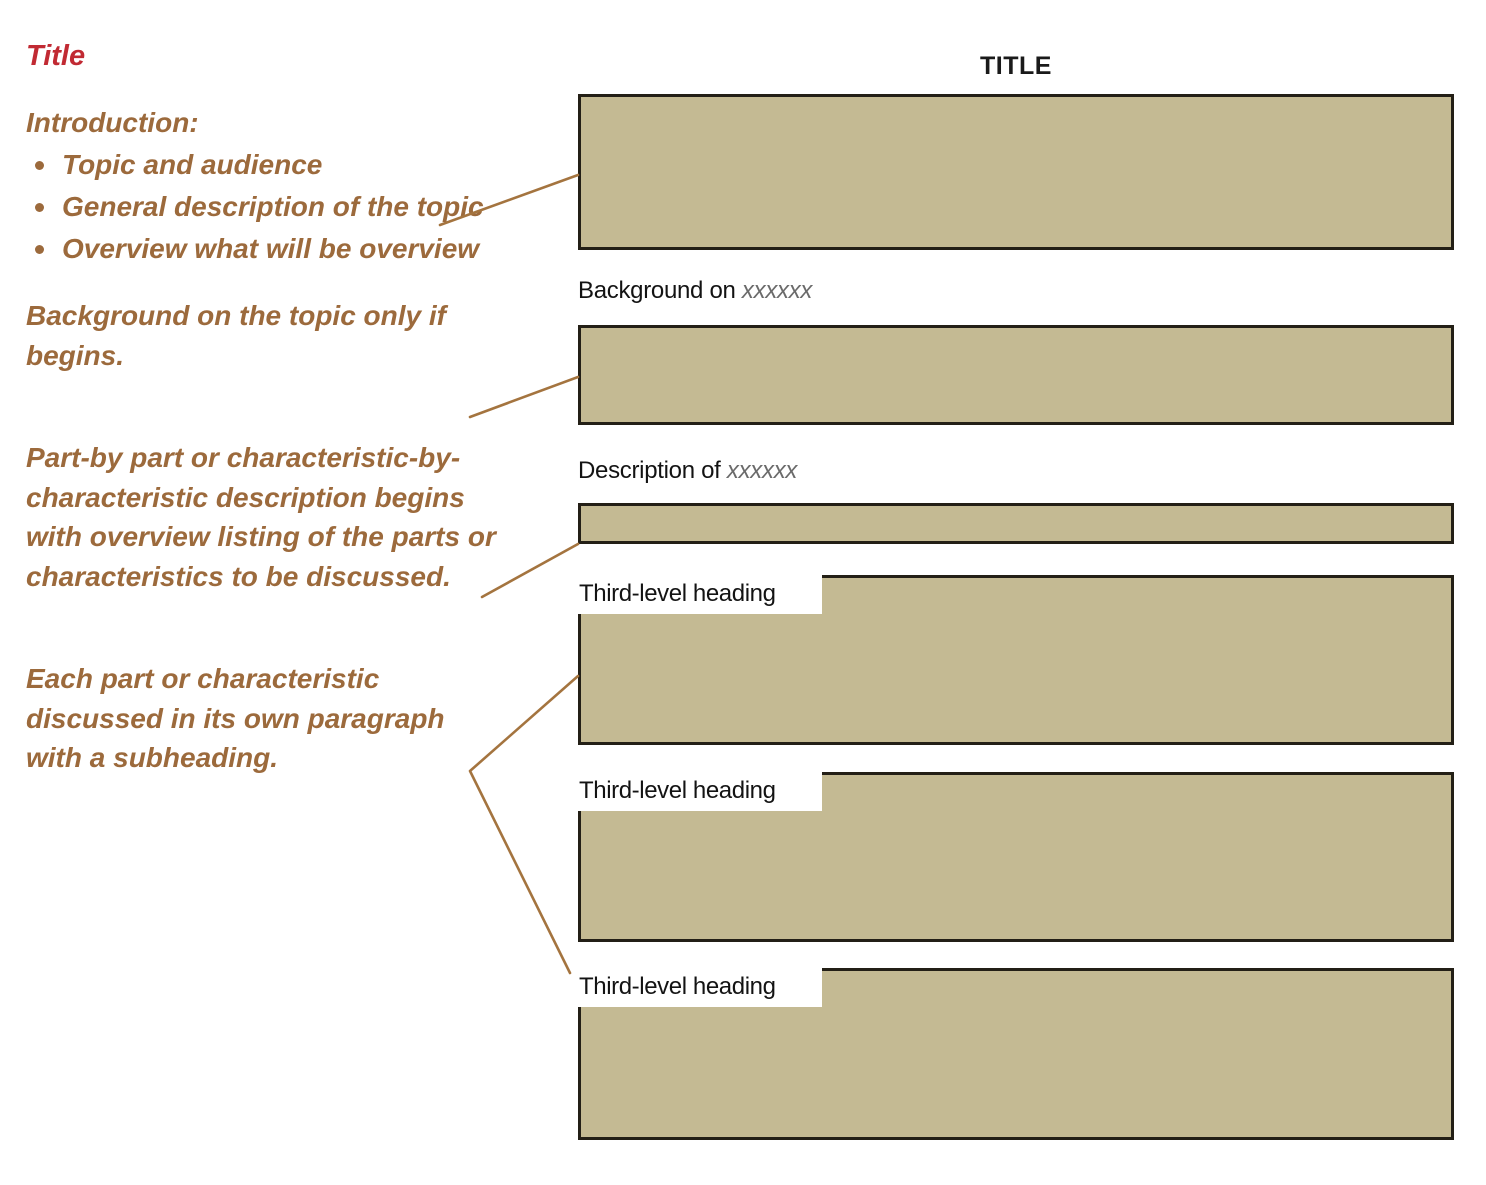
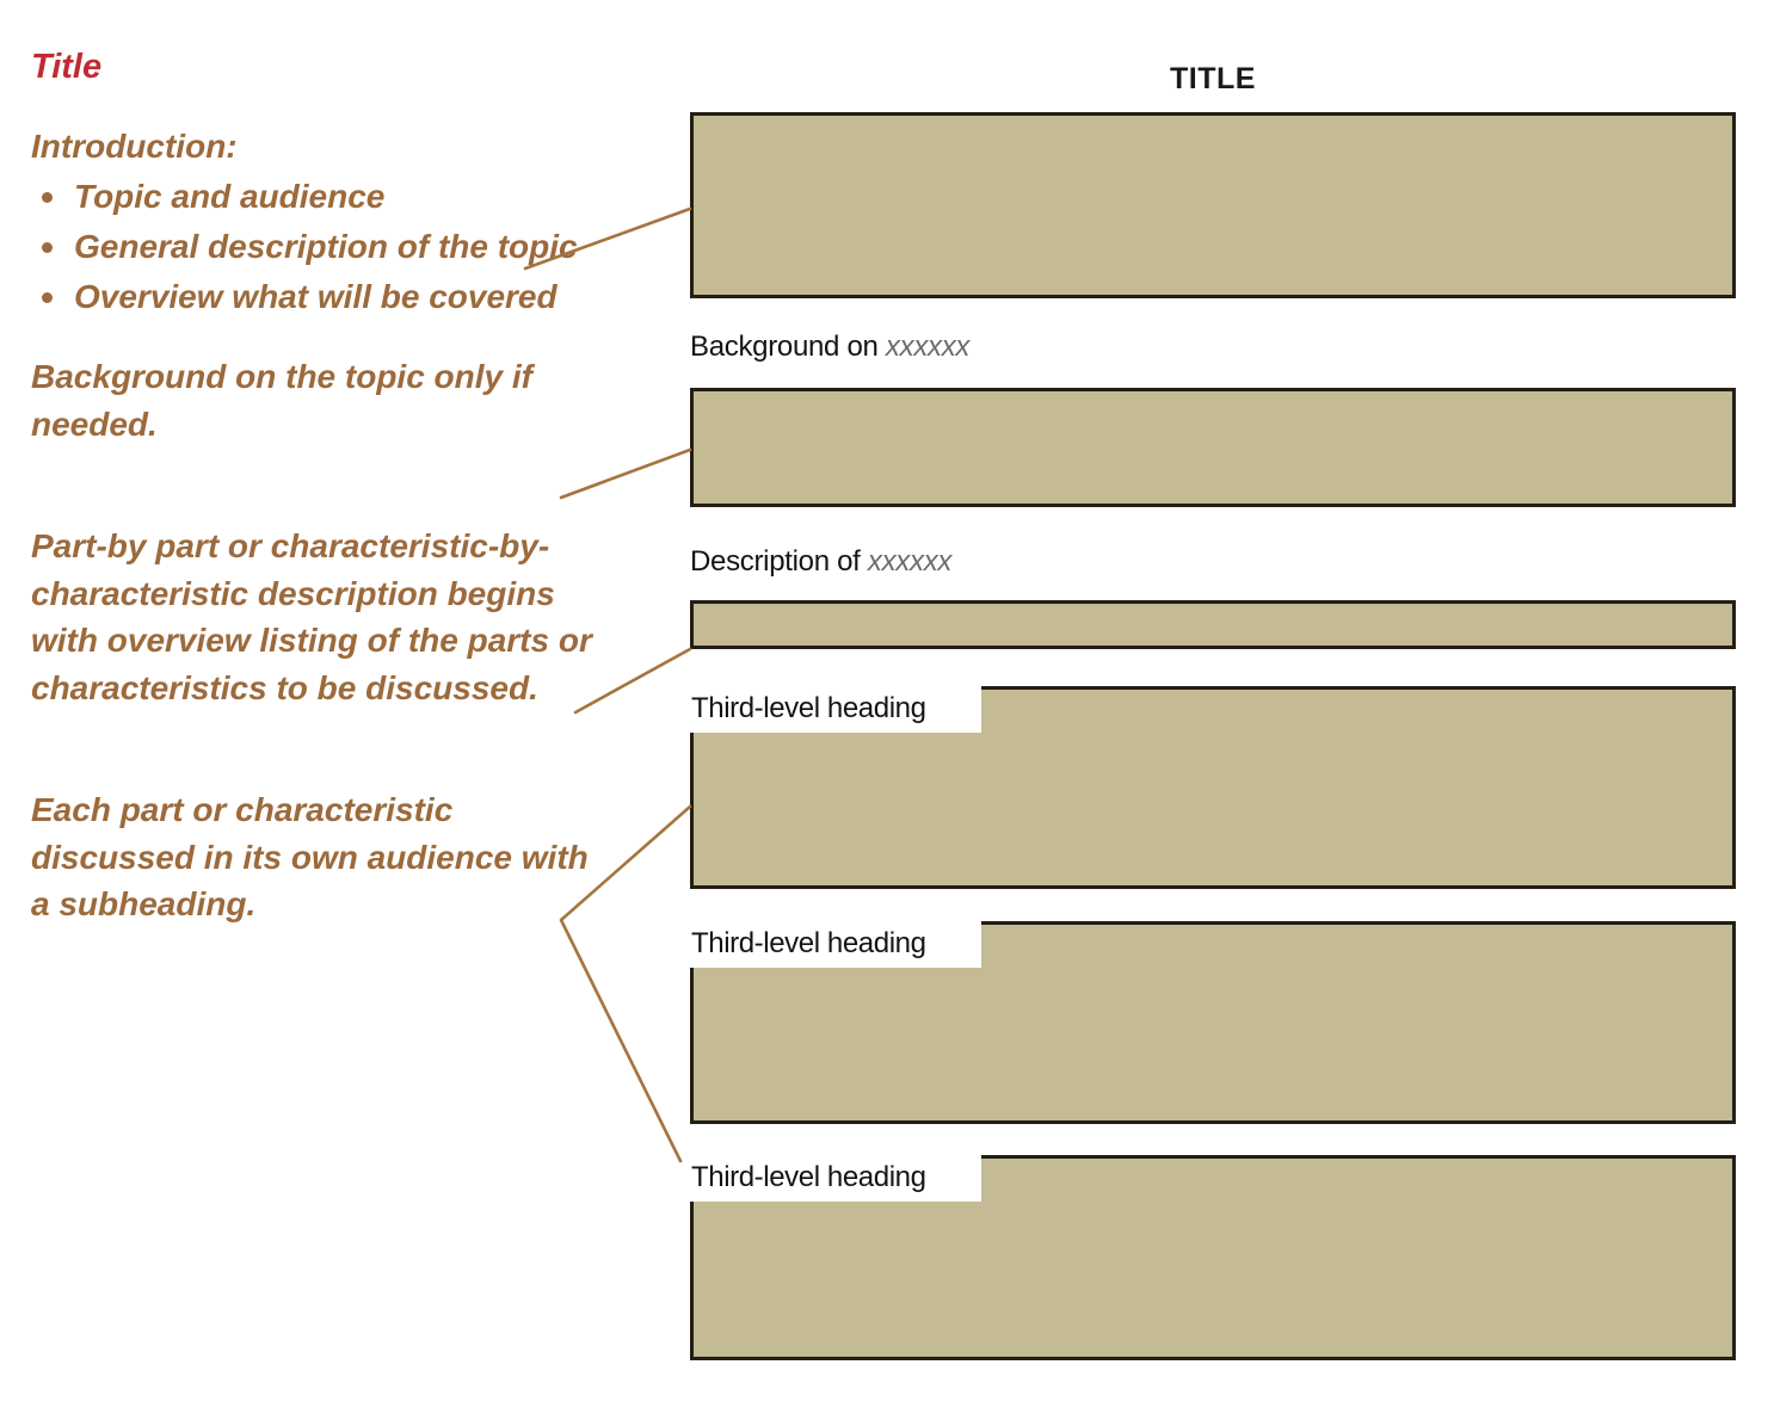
  Title
  Introduction:
  Topic and audience
  General description of the topic
- Overview what will be overview
+ Overview what will be covered
- Background on the topic only if begins.
+ Background on the topic only if needed.
  Part-by part or characteristic-by-characteristic description begins with overview listing of the parts or characteristics to be discussed.
- Each part or characteristic discussed in its own paragraph with a subheading.
+ Each part or characteristic discussed in its own audience with a subheading.
  TITLE
  Background on xxxxxx
  Description of xxxxxx
  Third-level heading
  Third-level heading
  Third-level heading
